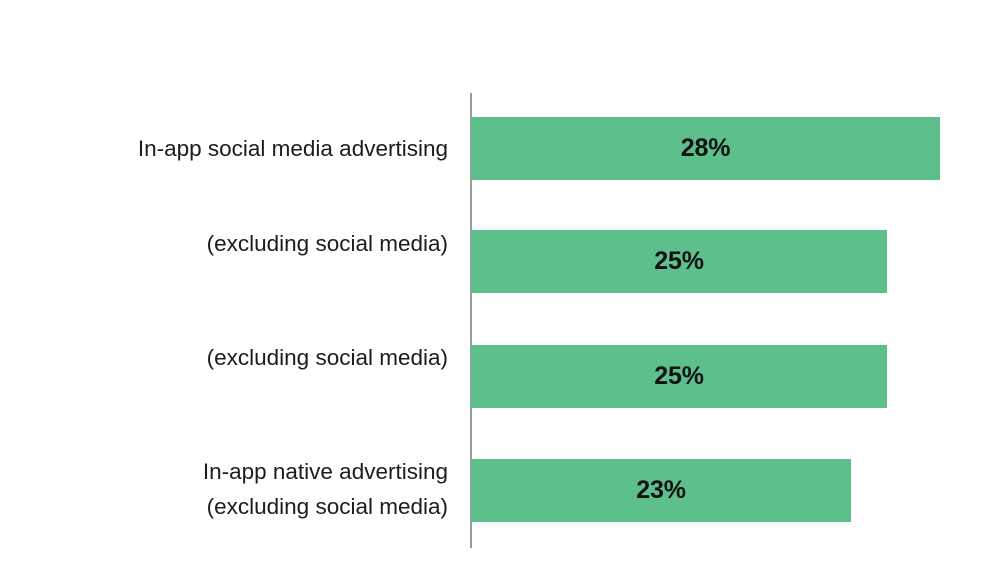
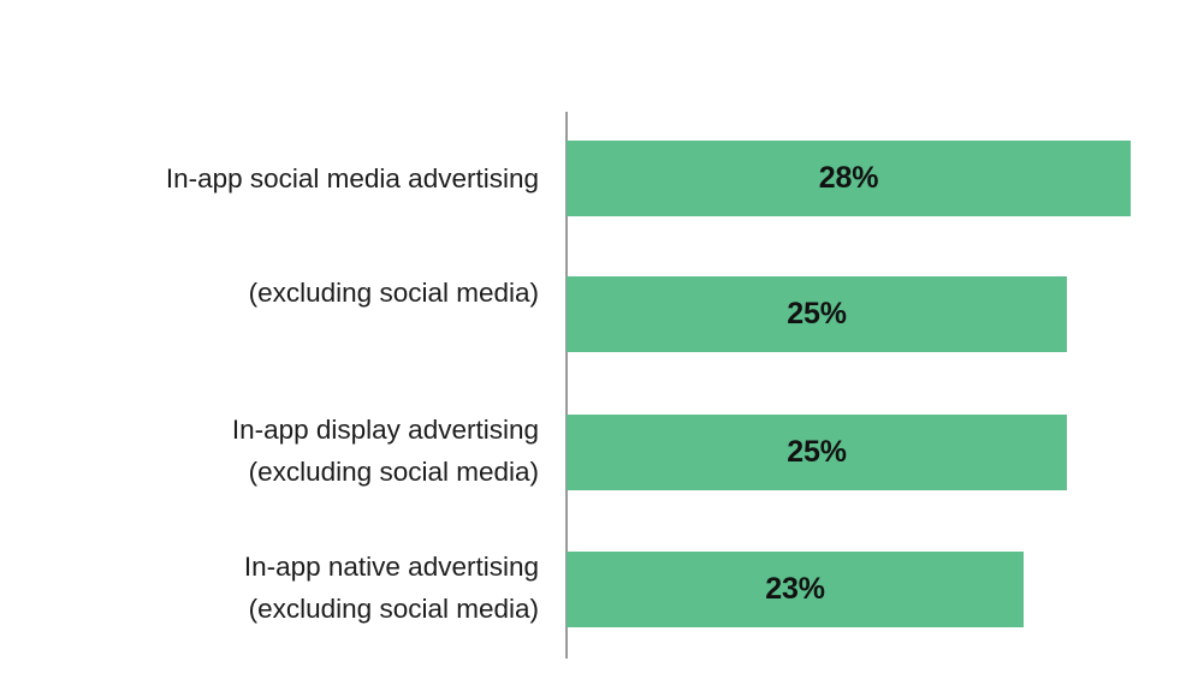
  In-app social media advertising
  28%
  (excluding social media)
  25%
+ In-app display advertising
  (excluding social media)
  25%
  In-app native advertising
  (excluding social media)
  23%
